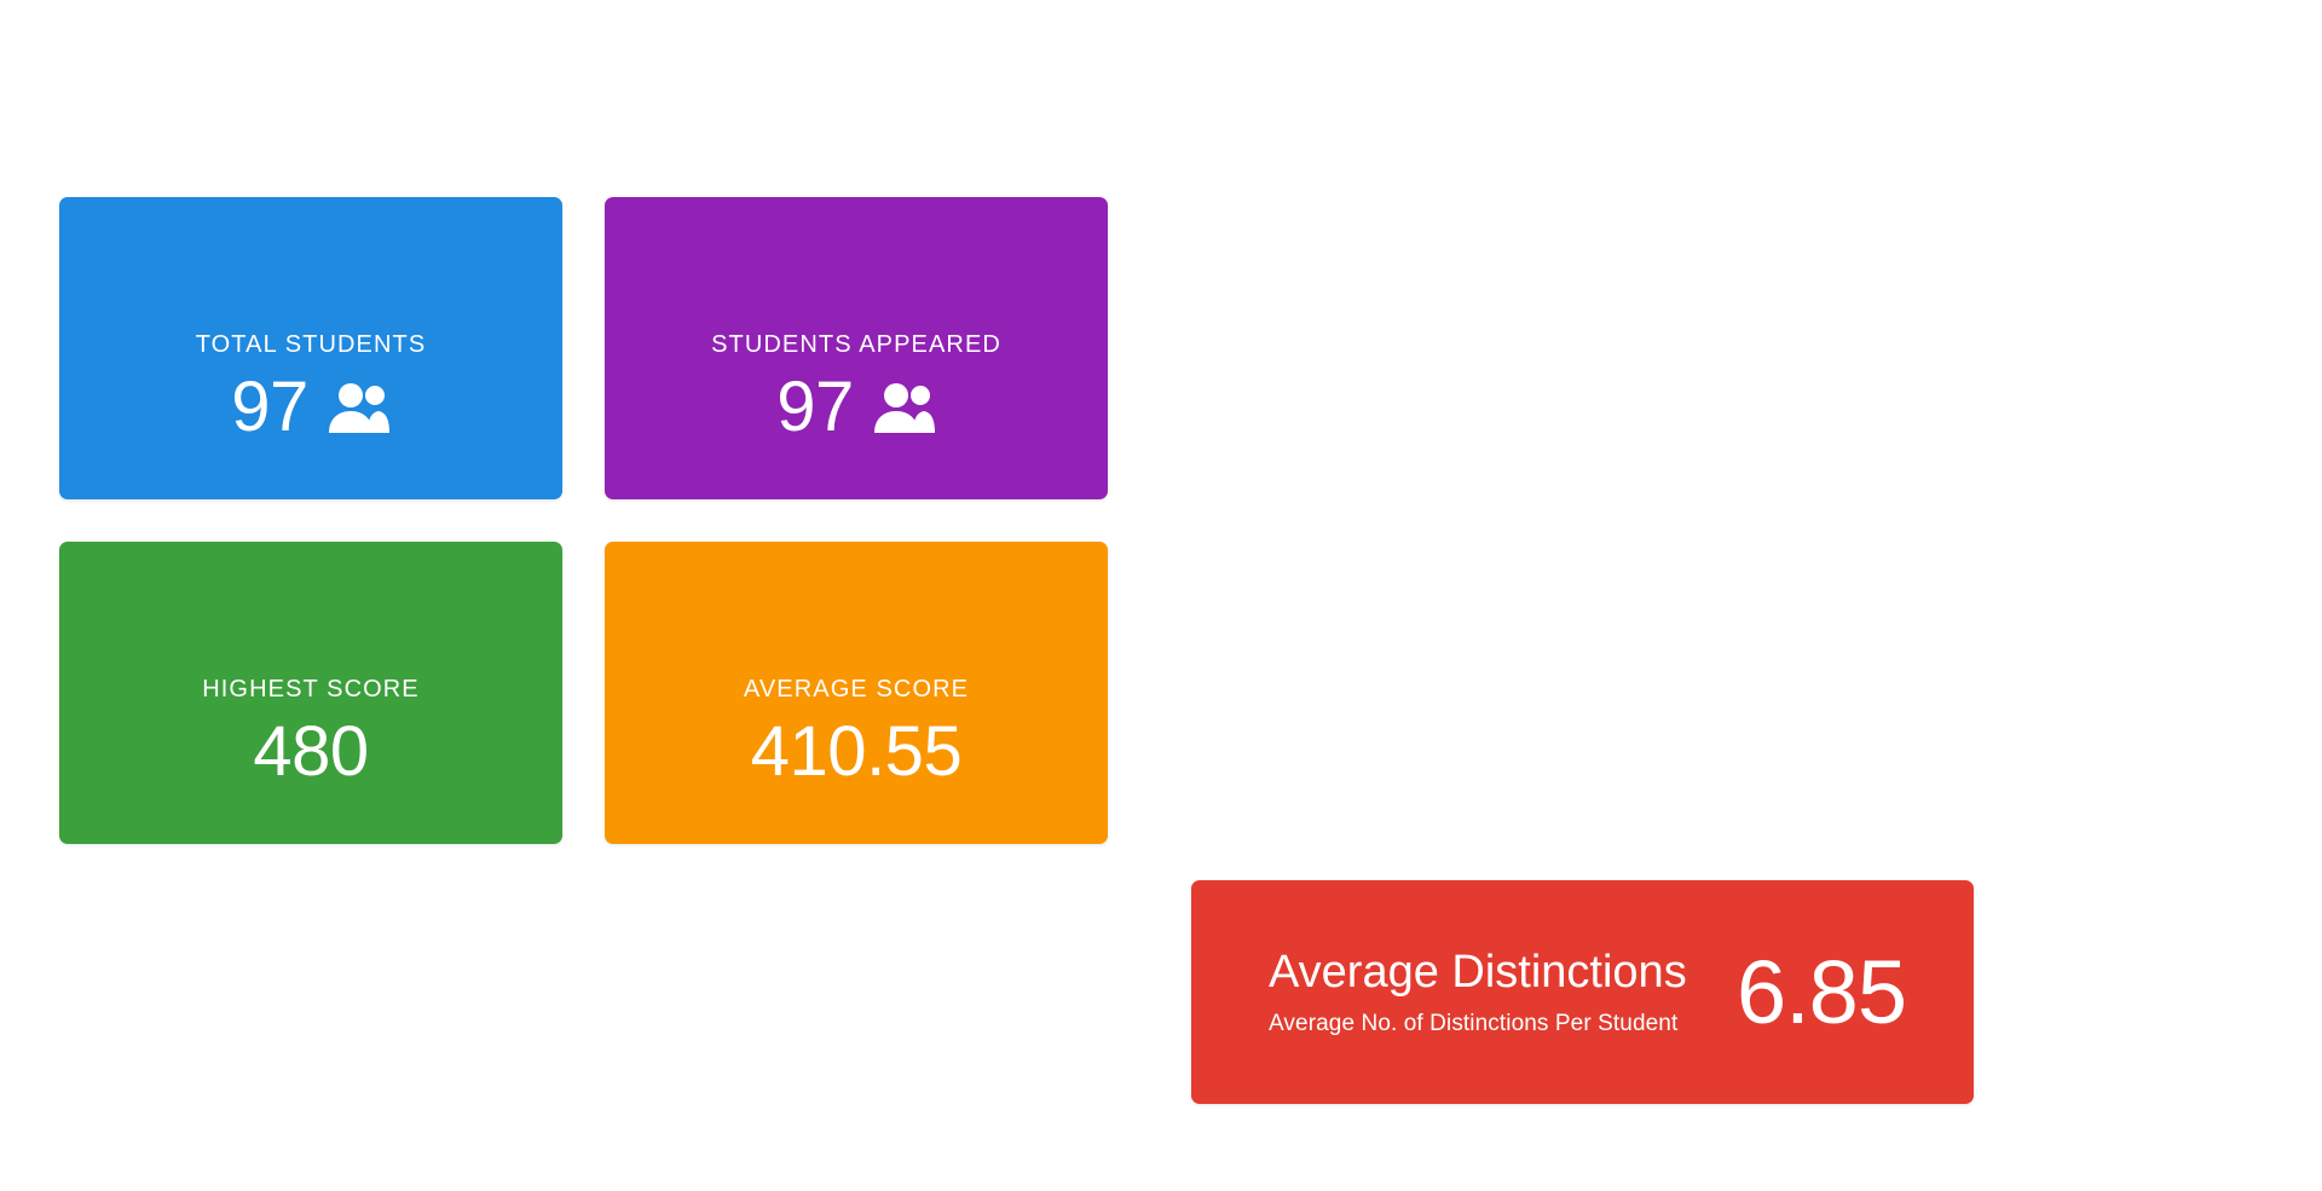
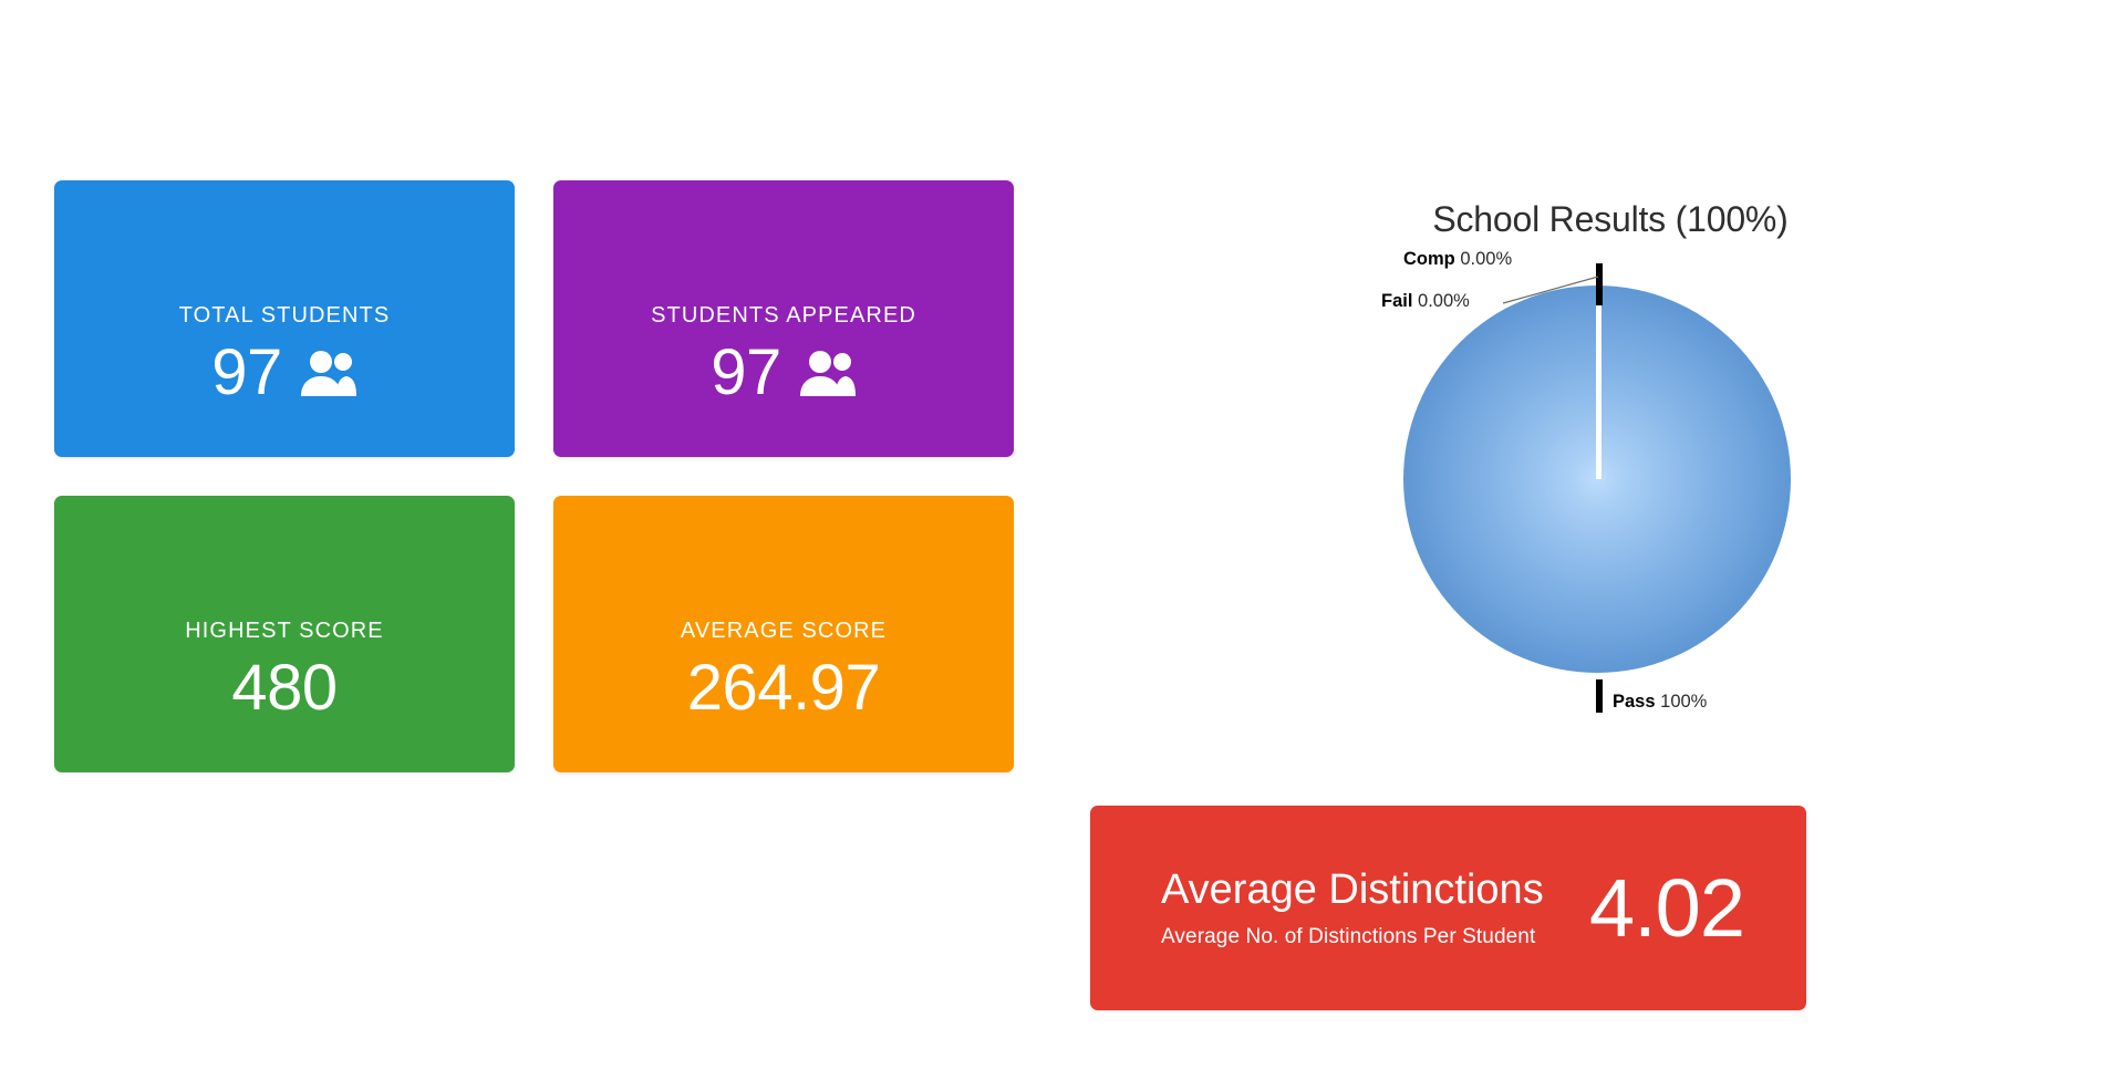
  TOTAL STUDENTS
  97
  STUDENTS APPEARED
  97
  HIGHEST SCORE
  480
  AVERAGE SCORE
- 410.55
+ 264.97
+ School Results (100%)
+ Comp 0.00%
+ Fail 0.00%
+ Pass 100%
  Average Distinctions
  Average No. of Distinctions Per Student
- 6.85
+ 4.02
